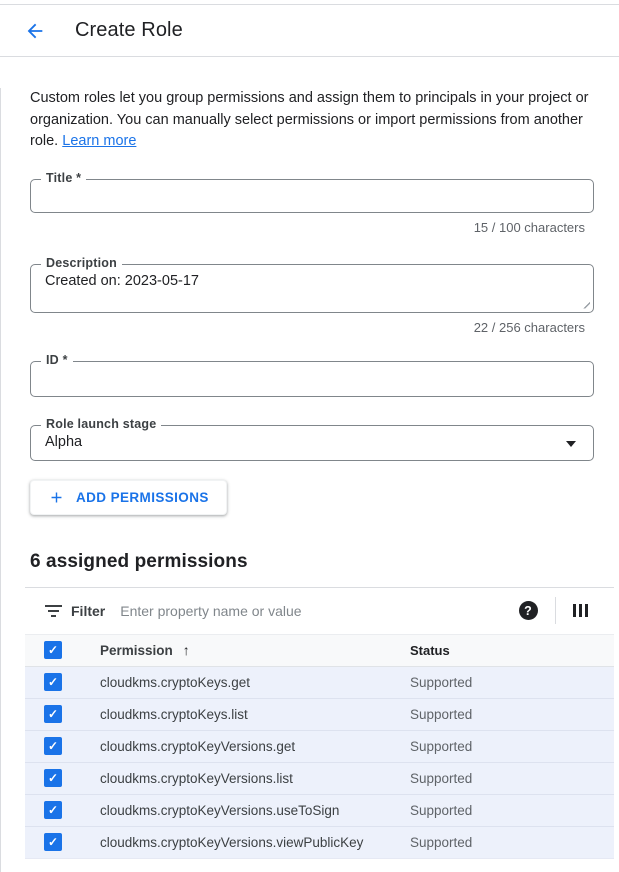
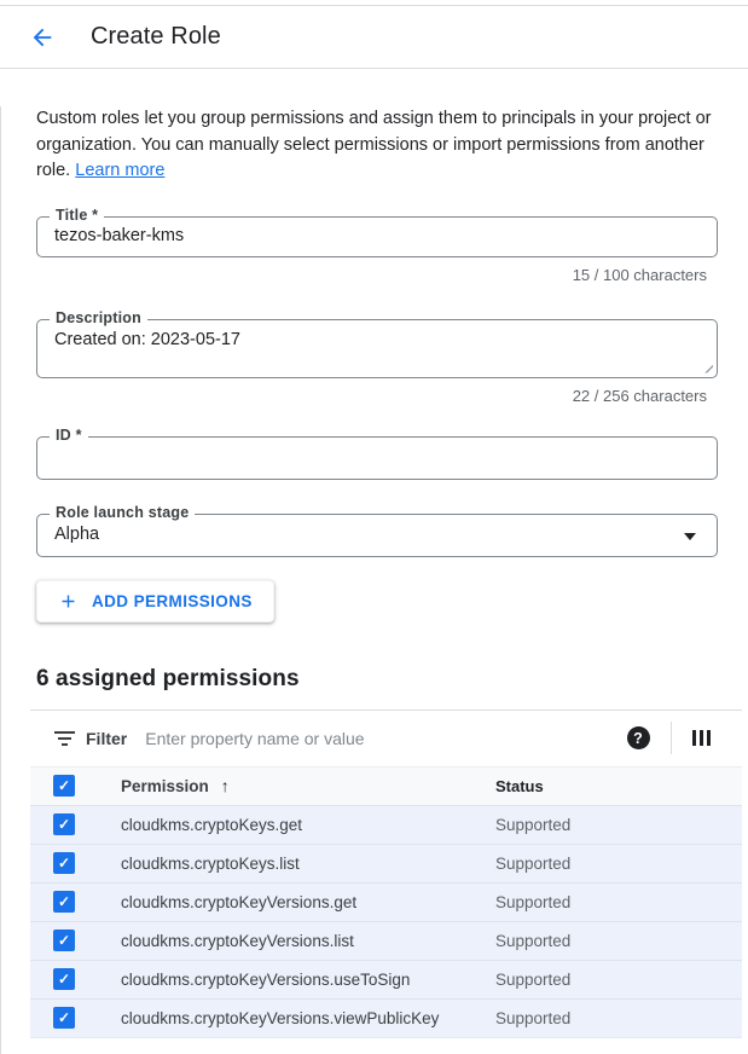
  Create Role
  Custom roles let you group permissions and assign them to principals in your project or organization. You can manually select permissions or import permissions from another role. Learn more
  Title *
+ tezos-baker-kms
  15 / 100 characters
  Description
  Created on: 2023-05-17
  22 / 256 characters
  ID *
  Role launch stage
  Alpha
  ADD PERMISSIONS
  6 assigned permissions
  Filter
  Enter property name or value
  ?
  ✓	Permission ↑	Status
  ✓	cloudkms.cryptoKeys.get	Supported
  ✓	cloudkms.cryptoKeys.list	Supported
  ✓	cloudkms.cryptoKeyVersions.get	Supported
  ✓	cloudkms.cryptoKeyVersions.list	Supported
  ✓	cloudkms.cryptoKeyVersions.useToSign	Supported
  ✓	cloudkms.cryptoKeyVersions.viewPublicKey	Supported
